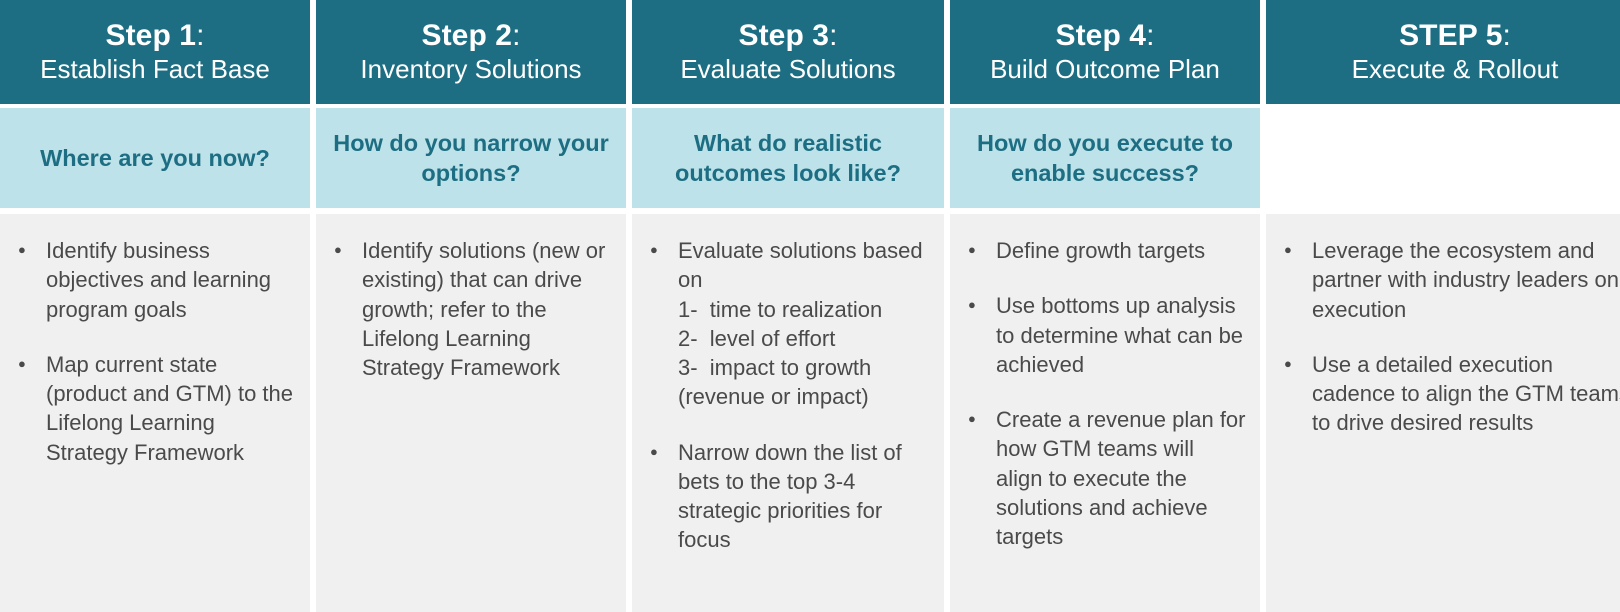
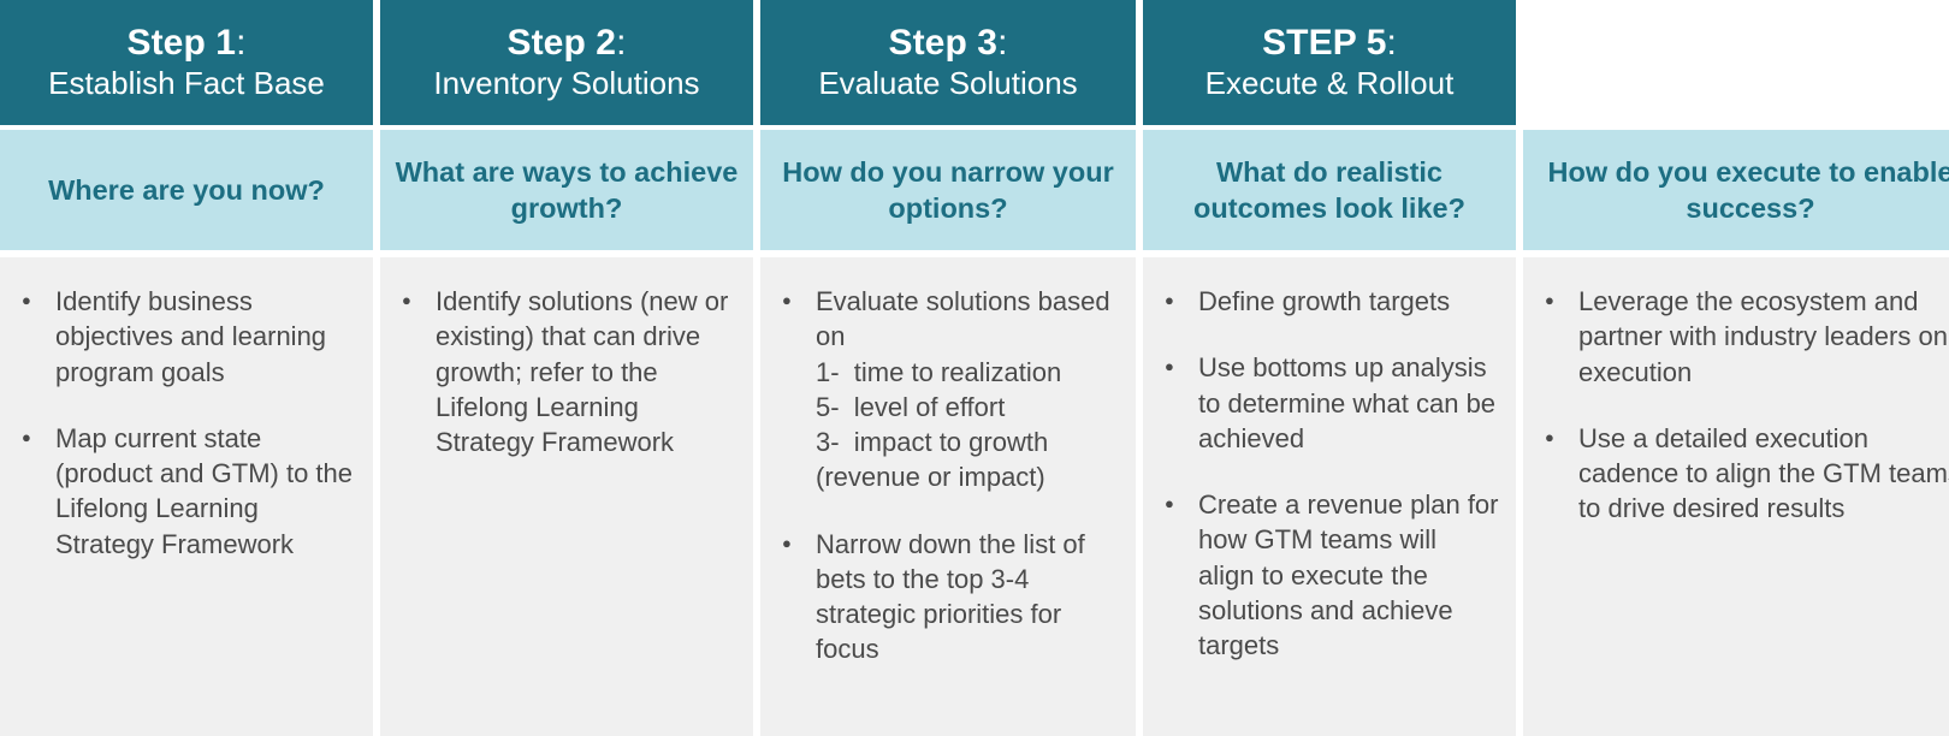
  Step 1:
  Establish Fact Base
  Step 2:
  Inventory Solutions
  Step 3:
  Evaluate Solutions
- Step 4:
- Build Outcome Plan
  STEP 5:
  Execute & Rollout
  Where are you now?
+ What are ways to achieve growth?
  How do you narrow your options?
  What do realistic outcomes look like?
  How do you execute to enable success?
  Identify business objectives and learning program goals
  Map current state (product and GTM) to the Lifelong Learning Strategy Framework
  Identify solutions (new or existing) that can drive growth; refer to the Lifelong Learning Strategy Framework
  Evaluate solutions based on
  1- time to realization
- 2- level of effort
+ 5- level of effort
  3- impact to growth
  (revenue or impact)
  Narrow down the list of bets to the top 3-4 strategic priorities for focus
  Define growth targets
  Use bottoms up analysis to determine what can be achieved
  Create a revenue plan for how GTM teams will align to execute the solutions and achieve targets
  Leverage the ecosystem and partner with industry leaders on execution
  Use a detailed execution cadence to align the GTM team to drive desired results
